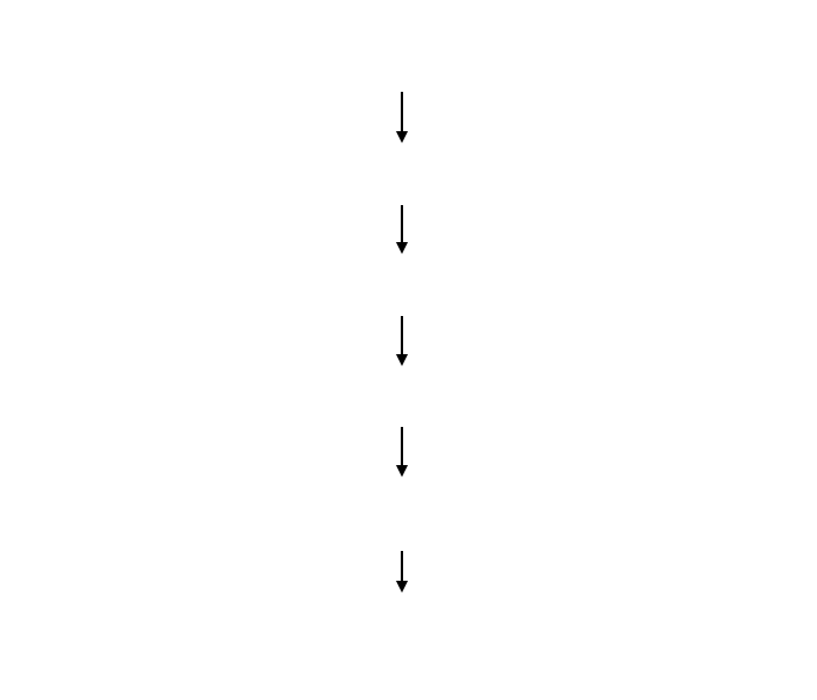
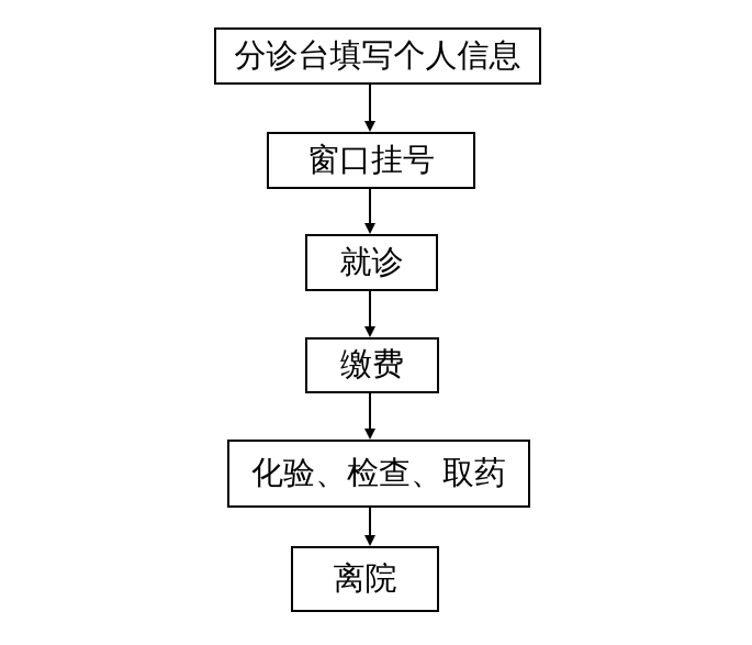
+ 分诊台填写个人信息
+ 窗口挂号
+ 就诊
+ 缴费
+ 化验、检查、取药
+ 离院
